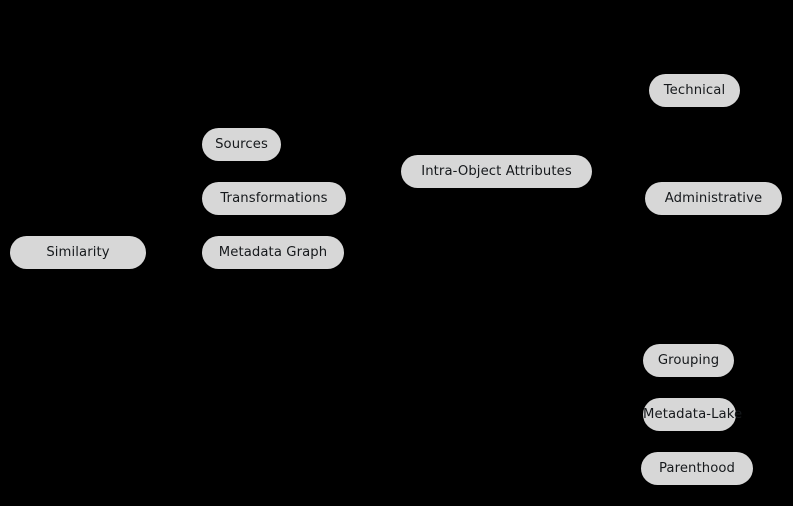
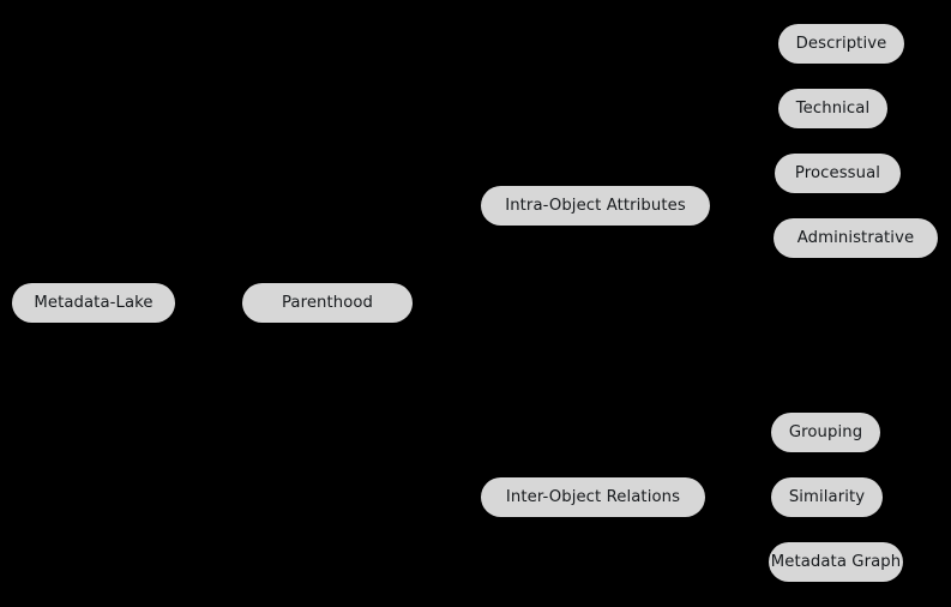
- Similarity
+ Metadata-Lake
- Sources
- Transformations
- Metadata Graph
+ Parenthood
  Intra-Object Attributes
+ Inter-Object Relations
+ Descriptive
  Technical
+ Processual
  Administrative
  Grouping
- Metadata-Lake
+ Similarity
- Parenthood
+ Metadata Graph
